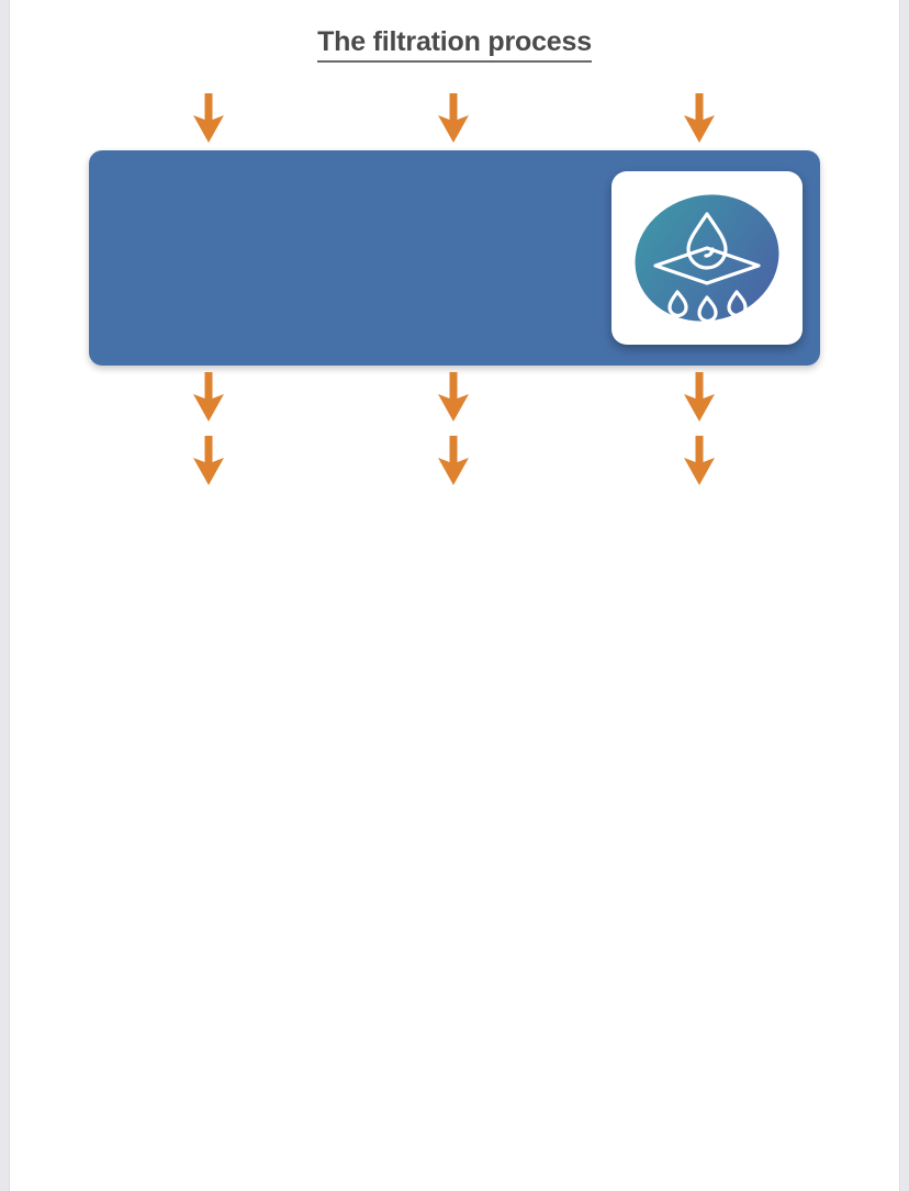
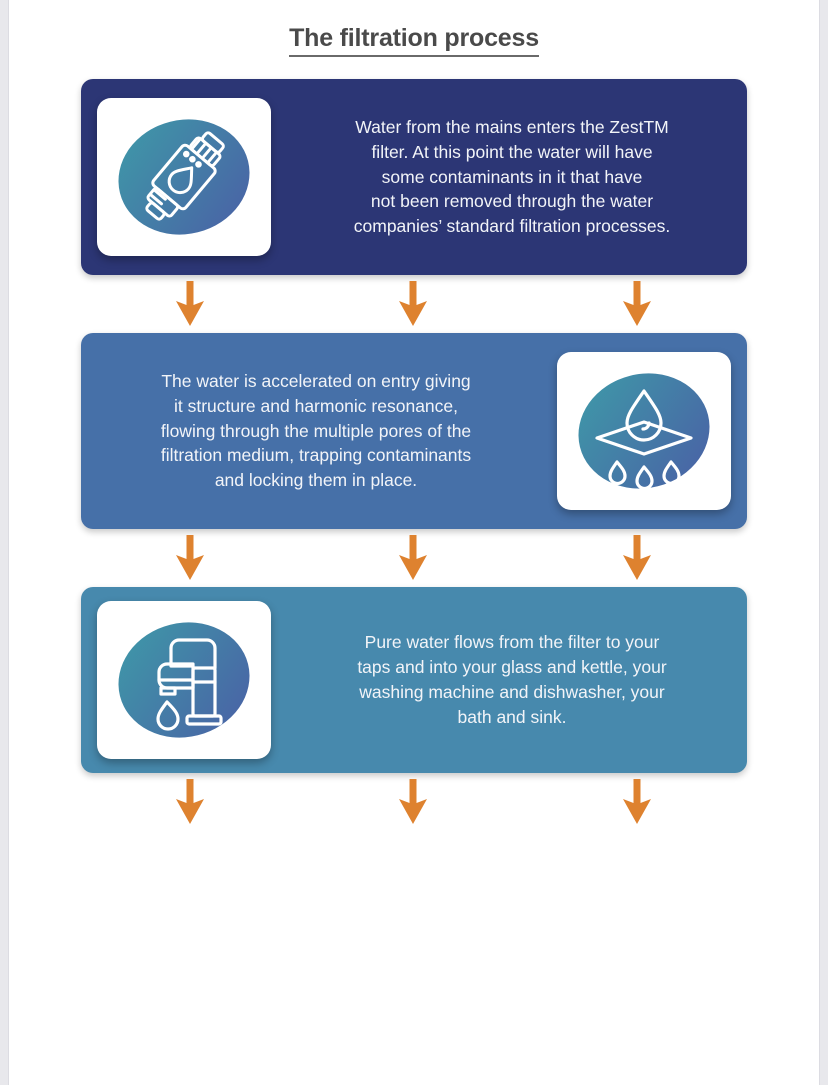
  The filtration process
+ Water from the mains enters the ZestTM
+ filter. At this point the water will have
+ some contaminants in it that have
+ not been removed through the water
+ companies’ standard filtration processes.
+ The water is accelerated on entry giving
+ it structure and harmonic resonance,
+ flowing through the multiple pores of the
+ filtration medium, trapping contaminants
+ and locking them in place.
+ Pure water flows from the filter to your
+ taps and into your glass and kettle, your
+ washing machine and dishwasher, your
+ bath and sink.
